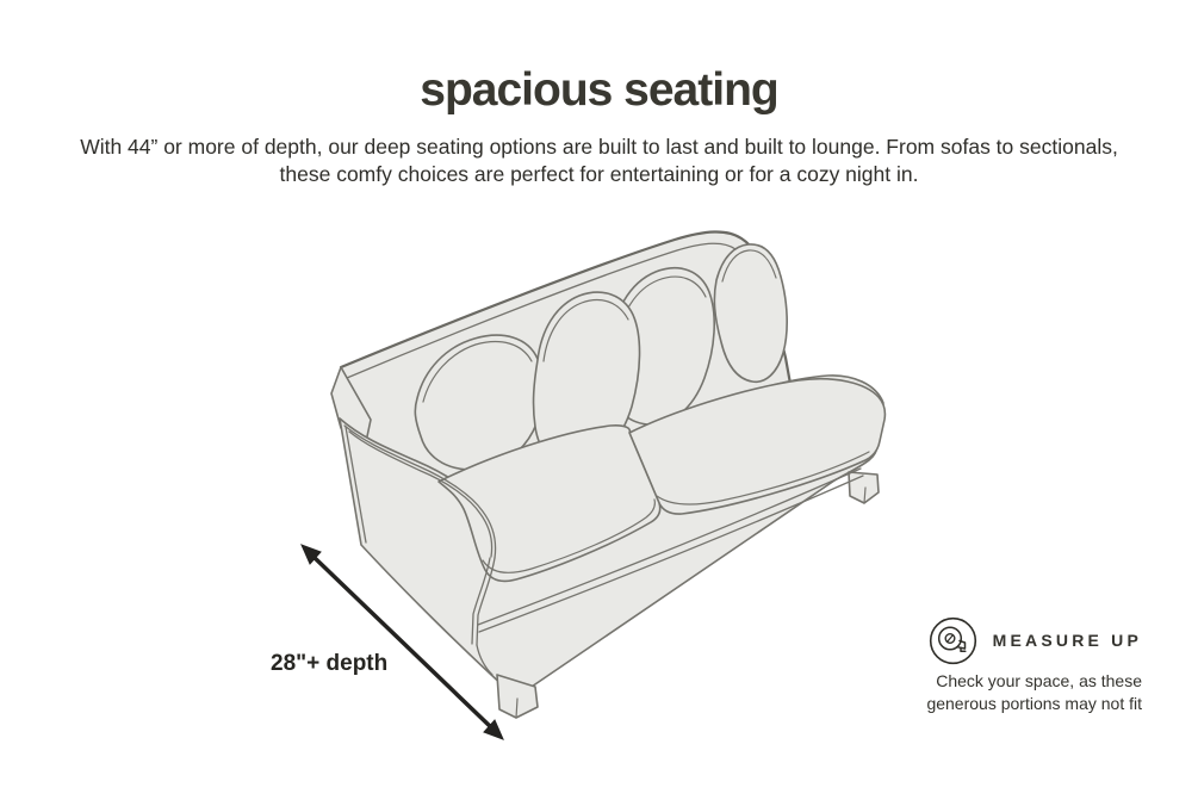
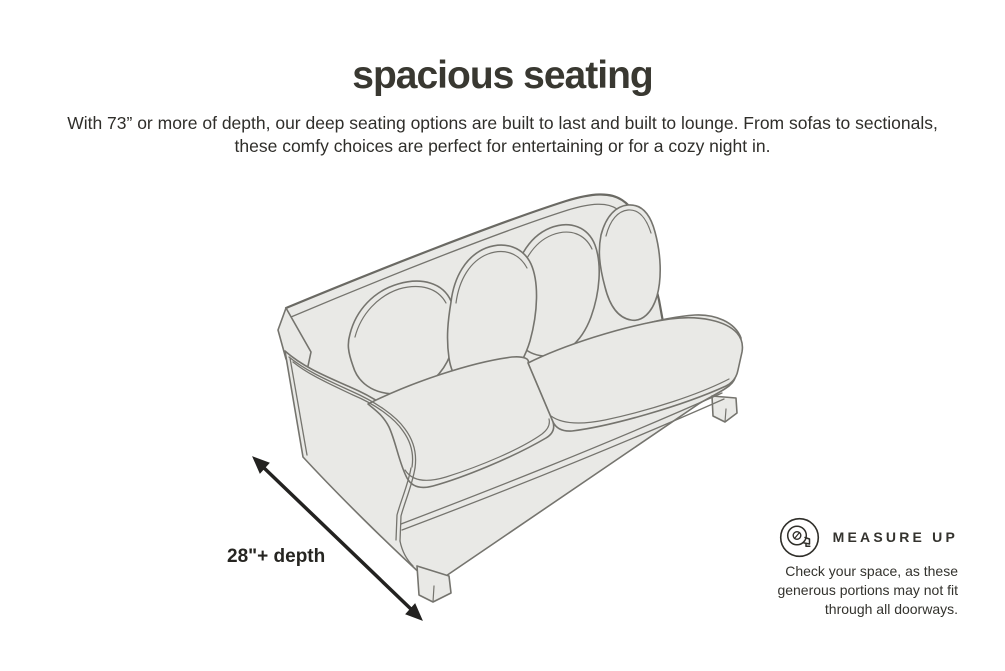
  spacious seating
- With 44” or more of depth, our deep seating options are built to last and built to lounge. From sofas to sectionals, these comfy choices are perfect for entertaining or for a cozy night in.
+ With 73” or more of depth, our deep seating options are built to last and built to lounge. From sofas to sectionals, these comfy choices are perfect for entertaining or for a cozy night in.
  28"+ depth
  MEASURE UP
  Check your space, as these
  generous portions may not fit
+ through all doorways.
